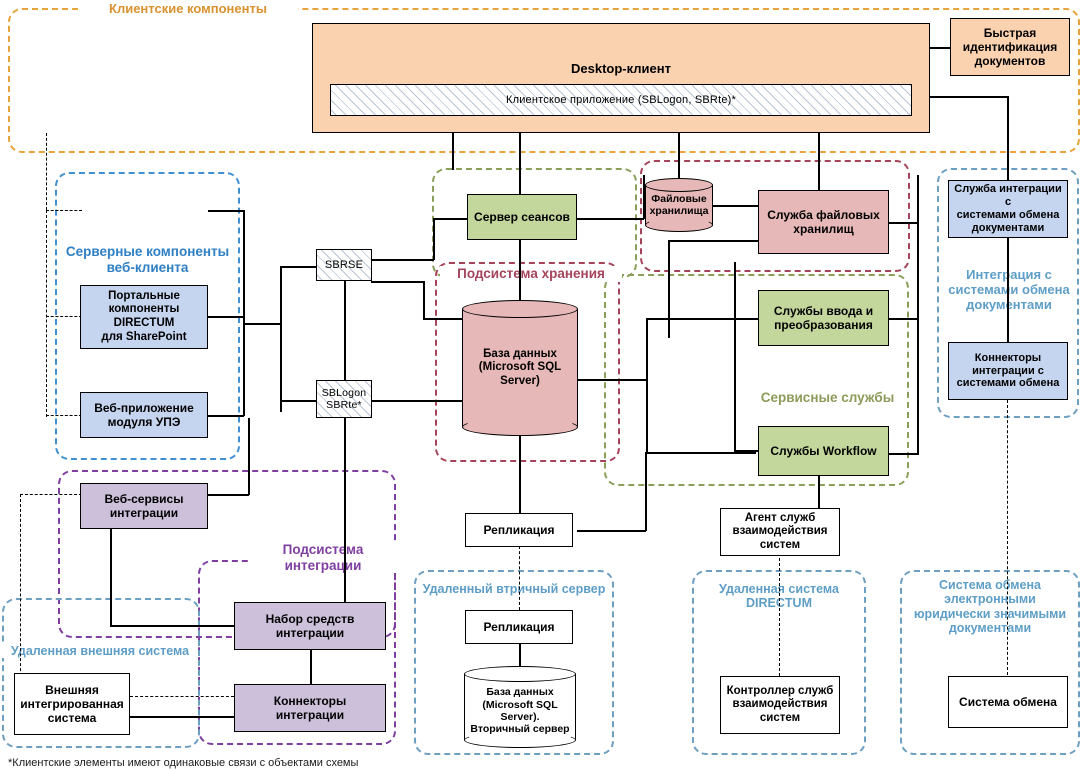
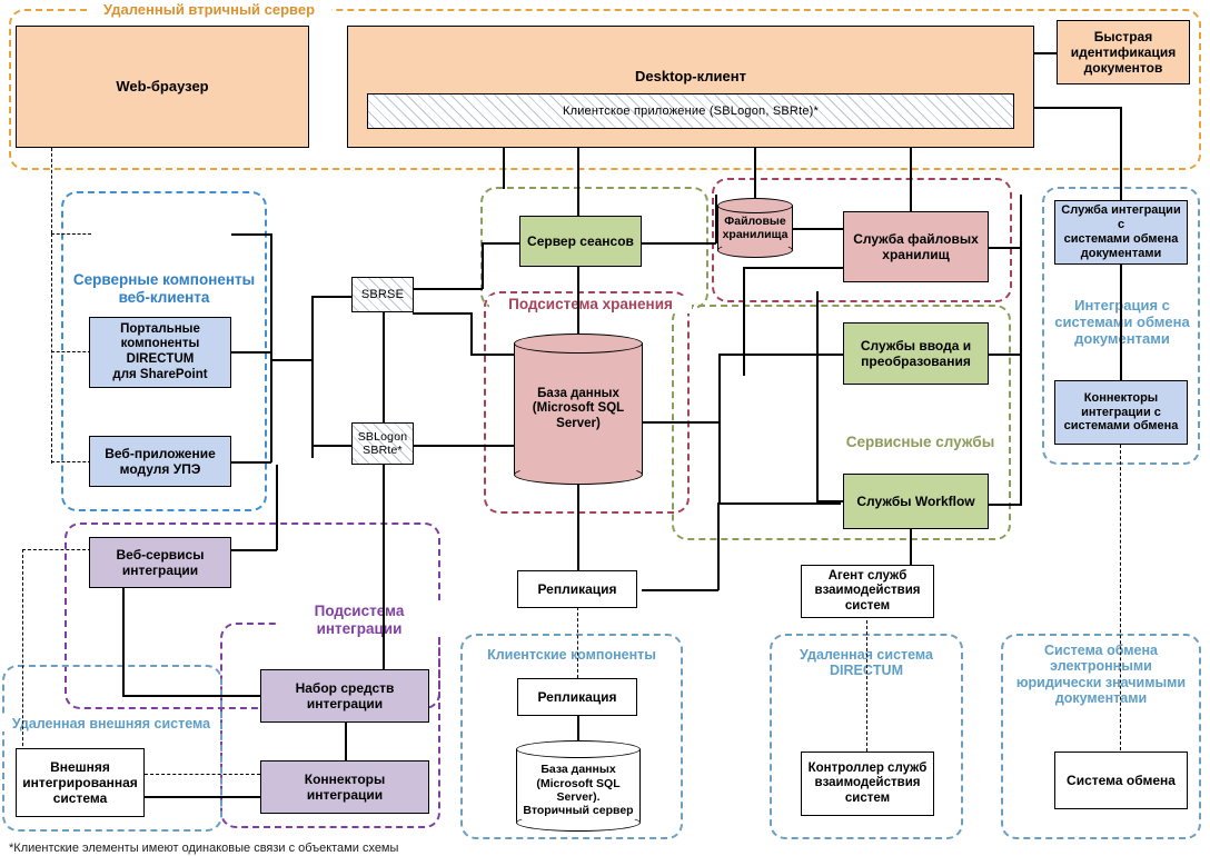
- Клиентские компоненты
+ Удаленный втричный сервер
  Серверные компоненты
  веб-клиента
  Сервисные службы
  Подсистема хранения
  Подсистема
  интеграции
  Интегация с
  системами обмена
  документами
  Удаленная внешняя система
- Удаленный втричный сервер
+ Клиентские компоненты
  Удаленная система
  DIRECTUM
  Система обмена
  электронными
  юридически значимыми
  документами
+ Web-браузер
  Desktop-клиент
  Клиентское приложение (SBLogon, SBRte)*
  Быстрая
  идентификация
  документов
  Портальные
  компоненты DIRECTUM
  для SharePoint
  Веб-приложение
  модуля УПЭ
  SBRSE
  SBLogon
  SBRte*
  Сервер сеансов
  База данных
  (Microsoft SQL Server)
  Файловые
  хранилища
  Служба файловых
  хранилищ
  Службы ввода и
  преобразования
  Службы Workflow
  Служба интеграции с
  системами обмена
  документами
  Коннекторы
  интеграции с
  системами обмена
  Веб-сервисы
  интеграции
  Набор средств интеграции
  Коннекторы интеграции
  Внешняя
  интегрированная
  система
  Репликация
  Репликация
  База данных
  (Microsoft SQL
  Server).
  Вторичный сервер
  Агент служб
  взаимодействия
  систем
  Контроллер служб
  взаимодействия
  систем
  Система обмена
  *Клиентские элементы имеют одинаковые связи с объектами схемы
